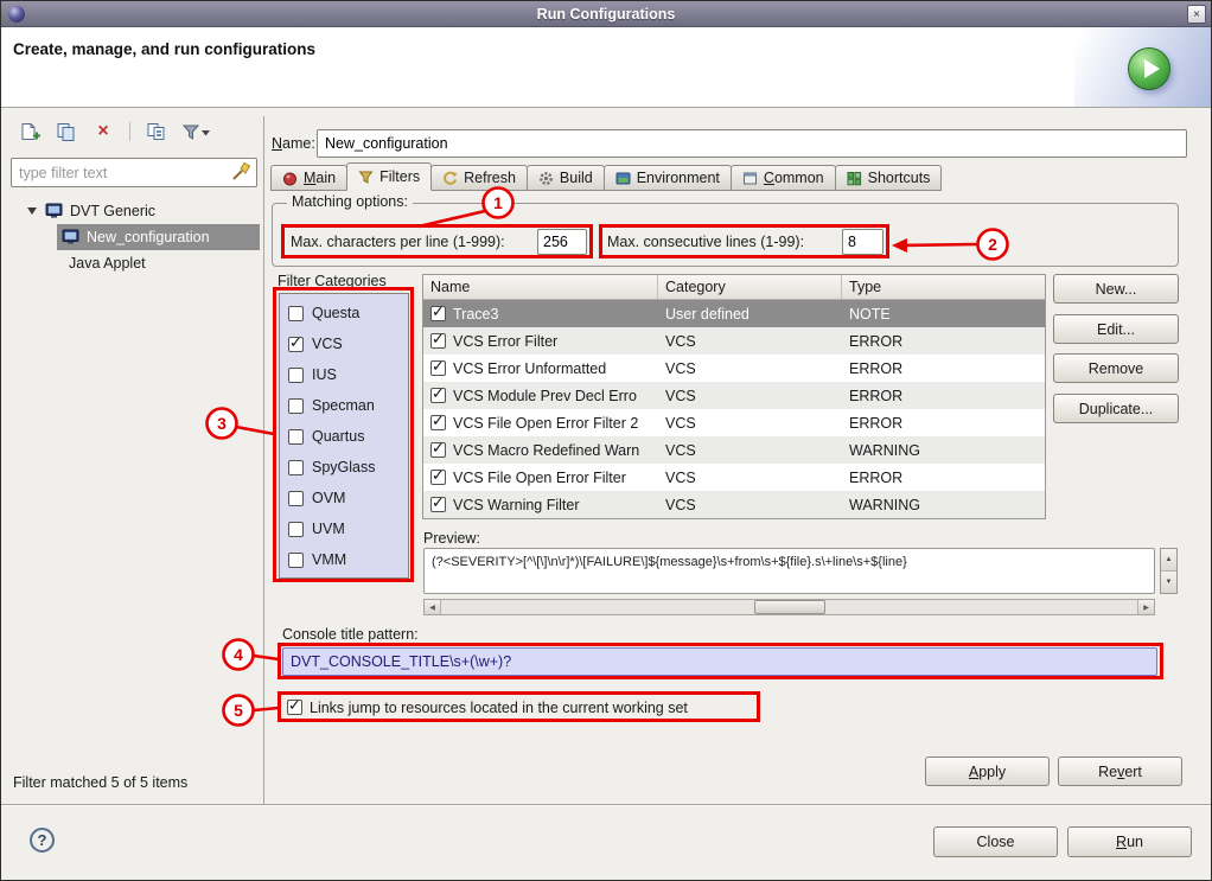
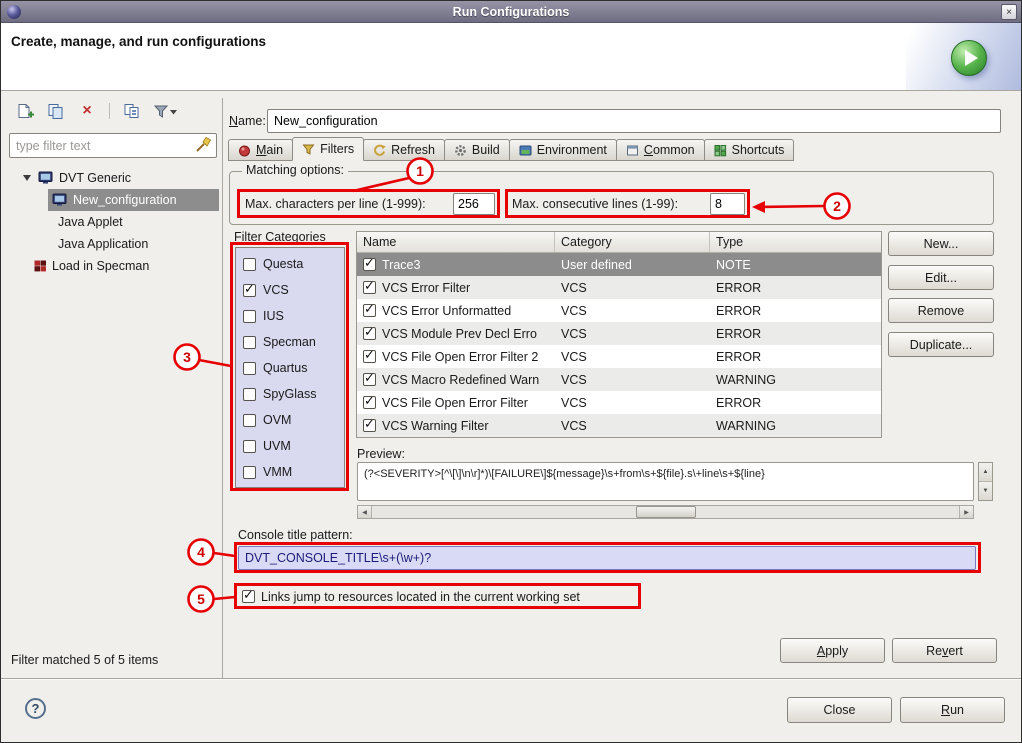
  Run Configurations
  ×
  Create, manage, and run configurations
  ×
  type filter text
  DVT Generic
  New_configuration
  Java Applet
+ Java Application
+ Load in Specman
  Filter matched 5 of 5 items
  Name:
  New_configuration
  Main
  Filters
  Refresh
  Build
  Environment
  Common
  Shortcuts
  Matching options:
  Max. characters per line (1-999):
  256
  Max. consecutive lines (1-99):
  8
  Filter Categories
  Questa
  VCS
  IUS
  Specman
  Quartus
  SpyGlass
  OVM
  UVM
  VMM
  Name
  Category
  Type
  Trace3
  User defined
  NOTE
  VCS Error Filter
  VCS
  ERROR
  VCS Error Unformatted
  VCS
  ERROR
  VCS Module Prev Decl Erro
  VCS
  ERROR
  VCS File Open Error Filter 2
  VCS
  ERROR
  VCS Macro Redefined Warn
  VCS
  WARNING
  VCS File Open Error Filter
  VCS
  ERROR
  VCS Warning Filter
  VCS
  WARNING
  New...
  Edit...
  Remove
  Duplicate...
  Preview:
  (?<SEVERITY>[^\[\]\n\r]*)\[FAILURE\]${message}\s+from\s+${file}.s\+line\s+${line}
  Console title pattern:
  DVT_CONSOLE_TITLE\s+(\w+)?
  Links jump to resources located in the current working set
  A
  pply
  Re
  v
  ert
  ?
  Close
  R
  un
  1
  2
  3
  4
  5
